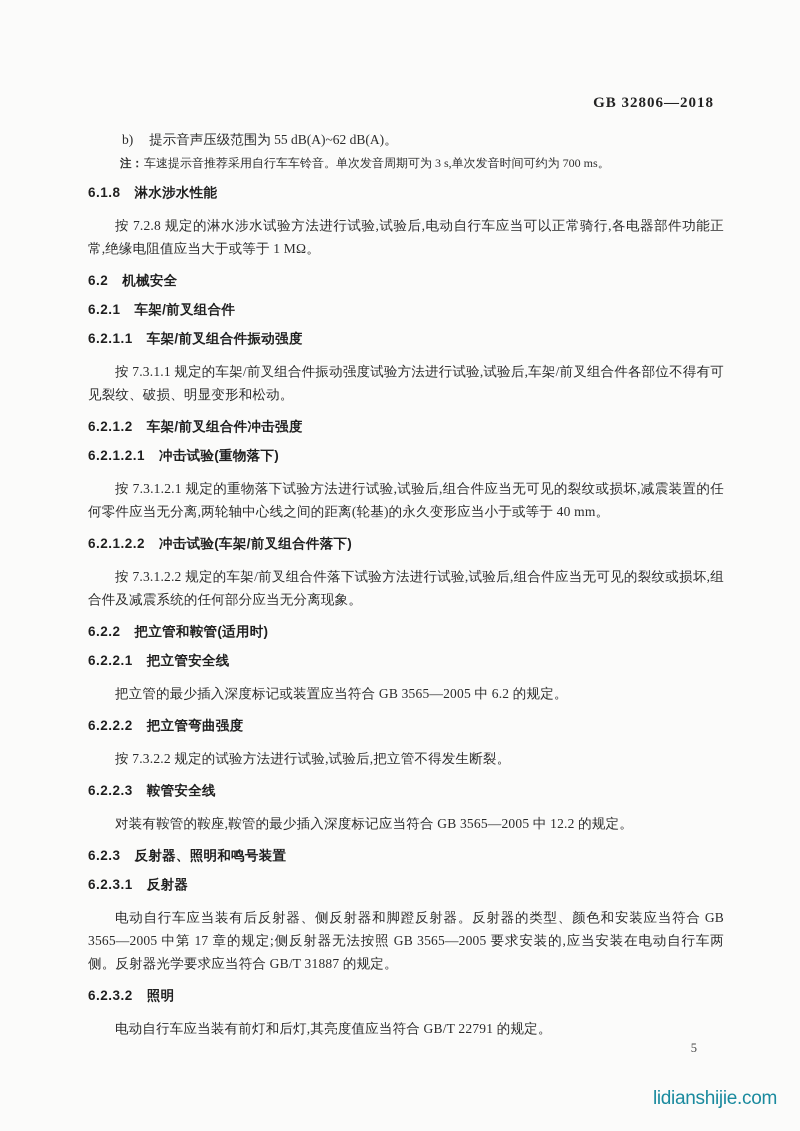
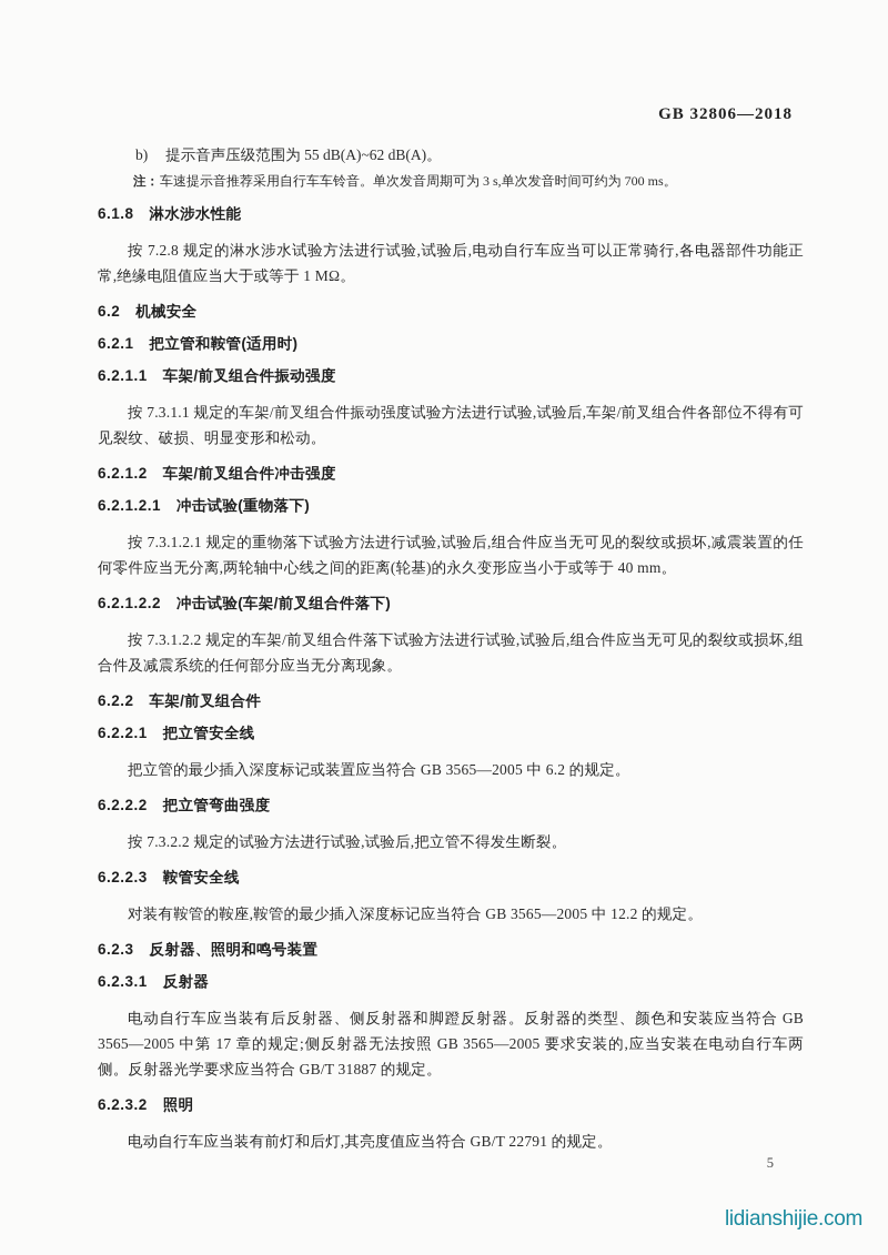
  GB 32806—2018
  b) 提示音声压级范围为 55 dB(A)~62 dB(A)。
  注：车速提示音推荐采用自行车车铃音。单次发音周期可为 3 s,单次发音时间可约为 700 ms。
  6.1.8 淋水涉水性能
  按 7.2.8 规定的淋水涉水试验方法进行试验,试验后,电动自行车应当可以正常骑行,各电器部件功能正常,绝缘电阻值应当大于或等于 1 MΩ。
  6.2 机械安全
- 6.2.1 车架/前叉组合件
+ 6.2.1 把立管和鞍管(适用时)
  6.2.1.1 车架/前叉组合件振动强度
  按 7.3.1.1 规定的车架/前叉组合件振动强度试验方法进行试验,试验后,车架/前叉组合件各部位不得有可见裂纹、破损、明显变形和松动。
  6.2.1.2 车架/前叉组合件冲击强度
  6.2.1.2.1 冲击试验(重物落下)
  按 7.3.1.2.1 规定的重物落下试验方法进行试验,试验后,组合件应当无可见的裂纹或损坏,减震装置的任何零件应当无分离,两轮轴中心线之间的距离(轮基)的永久变形应当小于或等于 40 mm。
  6.2.1.2.2 冲击试验(车架/前叉组合件落下)
  按 7.3.1.2.2 规定的车架/前叉组合件落下试验方法进行试验,试验后,组合件应当无可见的裂纹或损坏,组合件及减震系统的任何部分应当无分离现象。
- 6.2.2 把立管和鞍管(适用时)
+ 6.2.2 车架/前叉组合件
  6.2.2.1 把立管安全线
  把立管的最少插入深度标记或装置应当符合 GB 3565—2005 中 6.2 的规定。
  6.2.2.2 把立管弯曲强度
  按 7.3.2.2 规定的试验方法进行试验,试验后,把立管不得发生断裂。
  6.2.2.3 鞍管安全线
  对装有鞍管的鞍座,鞍管的最少插入深度标记应当符合 GB 3565—2005 中 12.2 的规定。
  6.2.3 反射器、照明和鸣号装置
  6.2.3.1 反射器
  电动自行车应当装有后反射器、侧反射器和脚蹬反射器。反射器的类型、颜色和安装应当符合 GB 3565—2005 中第 17 章的规定;侧反射器无法按照 GB 3565—2005 要求安装的,应当安装在电动自行车两侧。反射器光学要求应当符合 GB/T 31887 的规定。
  6.2.3.2 照明
  电动自行车应当装有前灯和后灯,其亮度值应当符合 GB/T 22791 的规定。
  5
  lidianshijie.com
